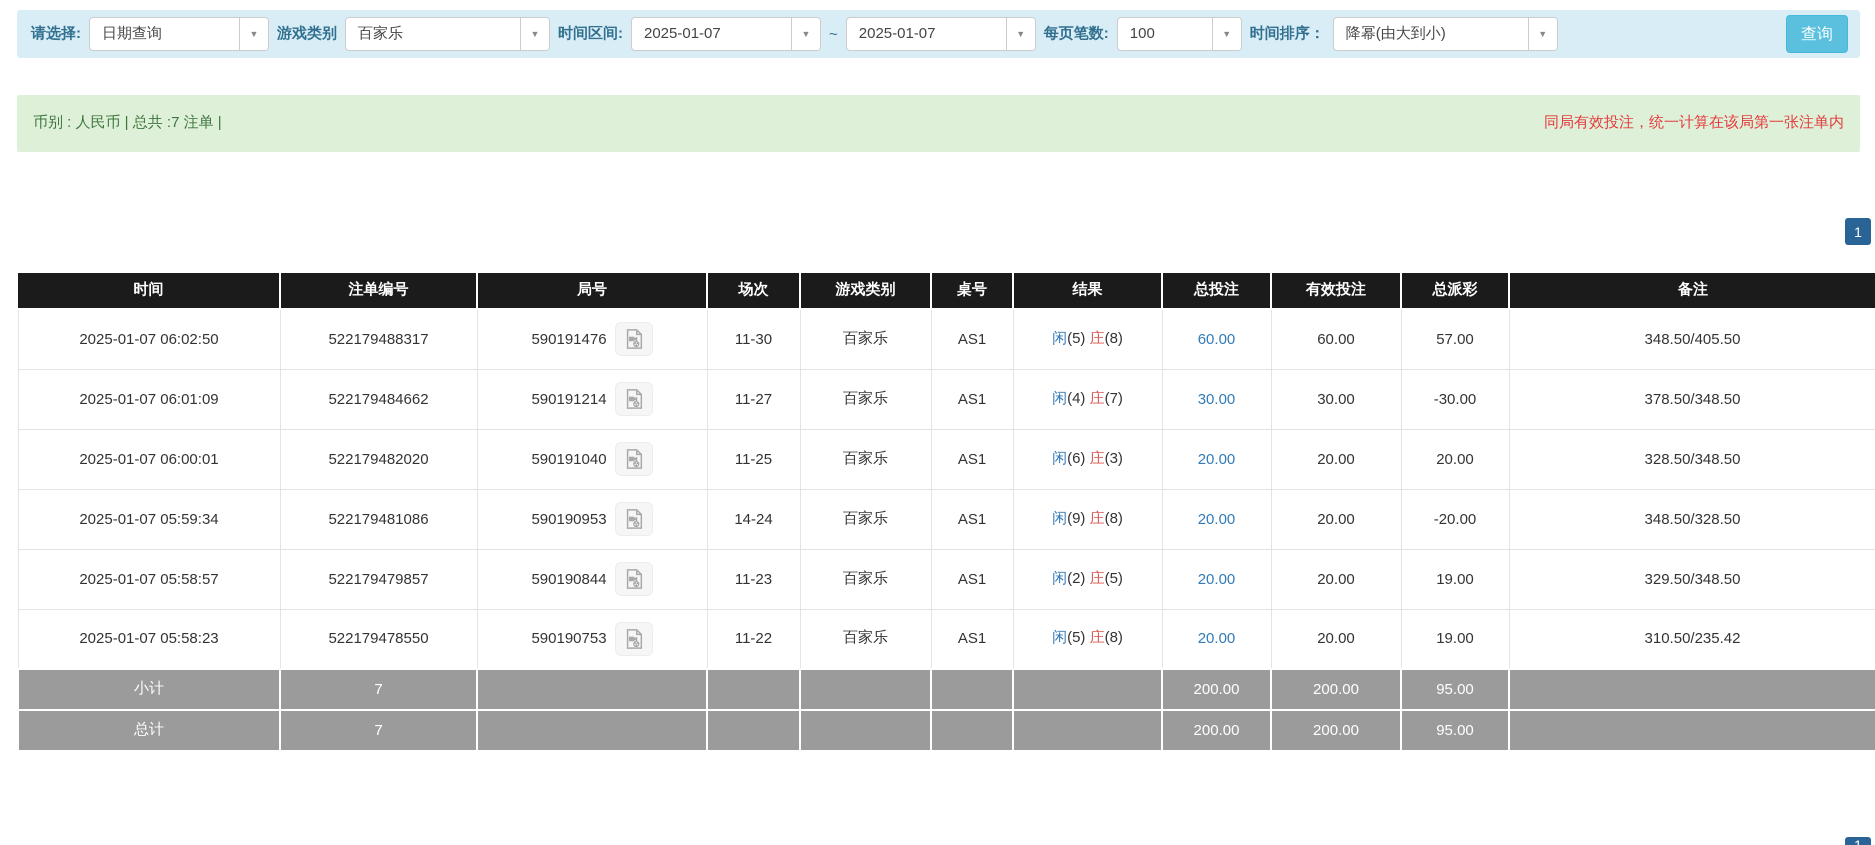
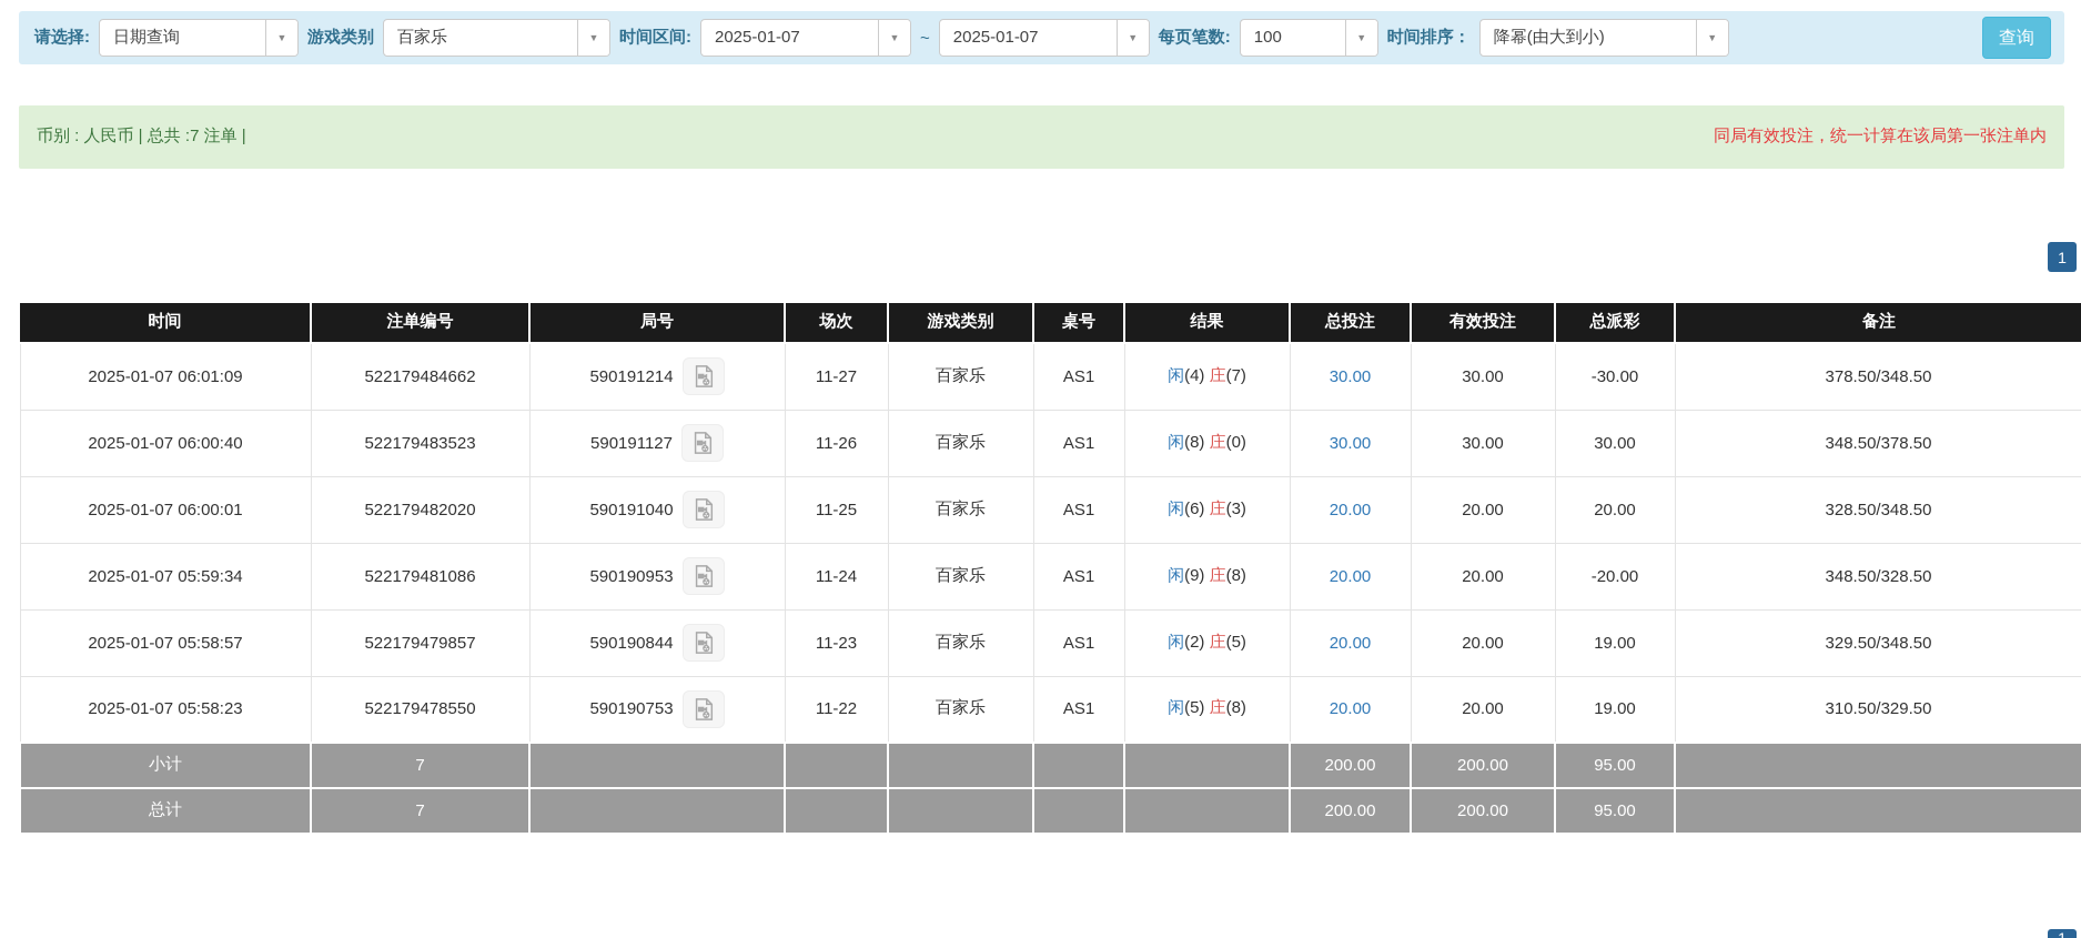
  请选择:
  日期查询
  ▼
  游戏类别
  百家乐
  ▼
  时间区间:
  2025-01-07
  ▼
  ~
  2025-01-07
  ▼
  每页笔数:
  100
  ▼
  时间排序：
  降幂(由大到小)
  ▼
  查询
  币别 : 人民币 | 总共 :7 注单 |
  同局有效投注，统一计算在该局第一张注单内
  1
  时间	注单编号	局号	场次	游戏类别	桌号	结果	总投注	有效投注	总派彩	备注
- 2025-01-07 06:02:50	522179488317	590191476	11-30	百家乐	AS1	闲(5) 庄(8)	60.00	60.00	57.00	348.50/405.50
  2025-01-07 06:01:09	522179484662	590191214	11-27	百家乐	AS1	闲(4) 庄(7)	30.00	30.00	-30.00	378.50/348.50
+ 2025-01-07 06:00:40	522179483523	590191127	11-26	百家乐	AS1	闲(8) 庄(0)	30.00	30.00	30.00	348.50/378.50
  2025-01-07 06:00:01	522179482020	590191040	11-25	百家乐	AS1	闲(6) 庄(3)	20.00	20.00	20.00	328.50/348.50
- 2025-01-07 05:59:34	522179481086	590190953	14-24	百家乐	AS1	闲(9) 庄(8)	20.00	20.00	-20.00	348.50/328.50
+ 2025-01-07 05:59:34	522179481086	590190953	11-24	百家乐	AS1	闲(9) 庄(8)	20.00	20.00	-20.00	348.50/328.50
  2025-01-07 05:58:57	522179479857	590190844	11-23	百家乐	AS1	闲(2) 庄(5)	20.00	20.00	19.00	329.50/348.50
- 2025-01-07 05:58:23	522179478550	590190753	11-22	百家乐	AS1	闲(5) 庄(8)	20.00	20.00	19.00	310.50/235.42
+ 2025-01-07 05:58:23	522179478550	590190753	11-22	百家乐	AS1	闲(5) 庄(8)	20.00	20.00	19.00	310.50/329.50
  小计	7						200.00	200.00	95.00
  总计	7						200.00	200.00	95.00
